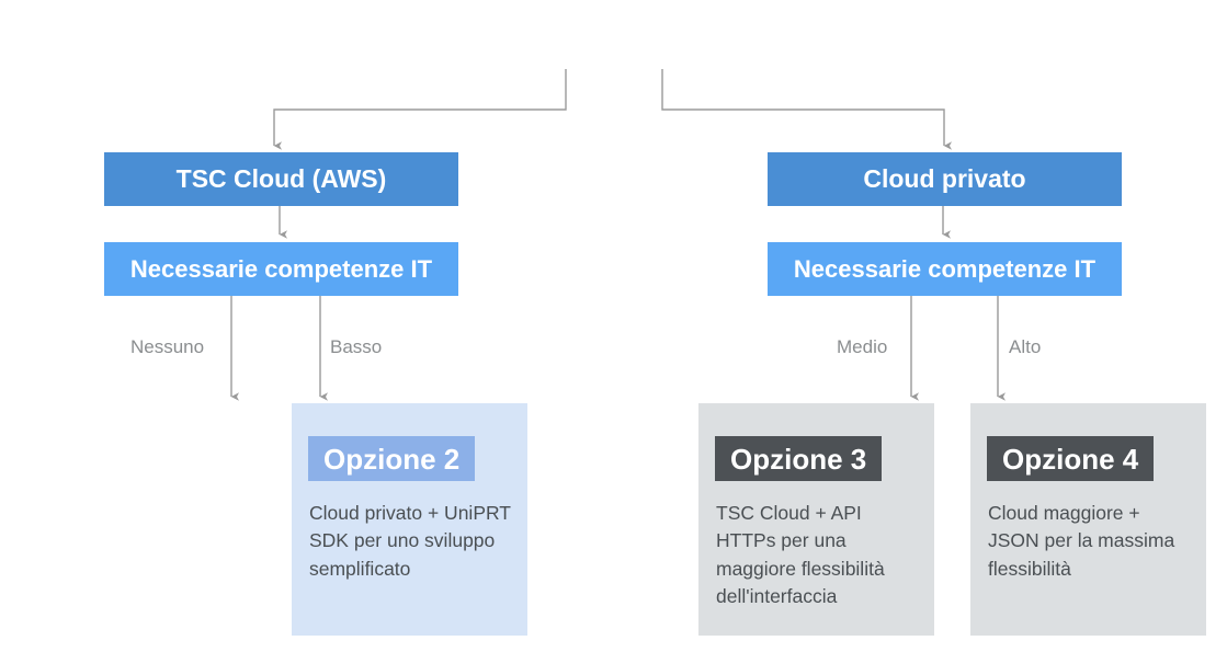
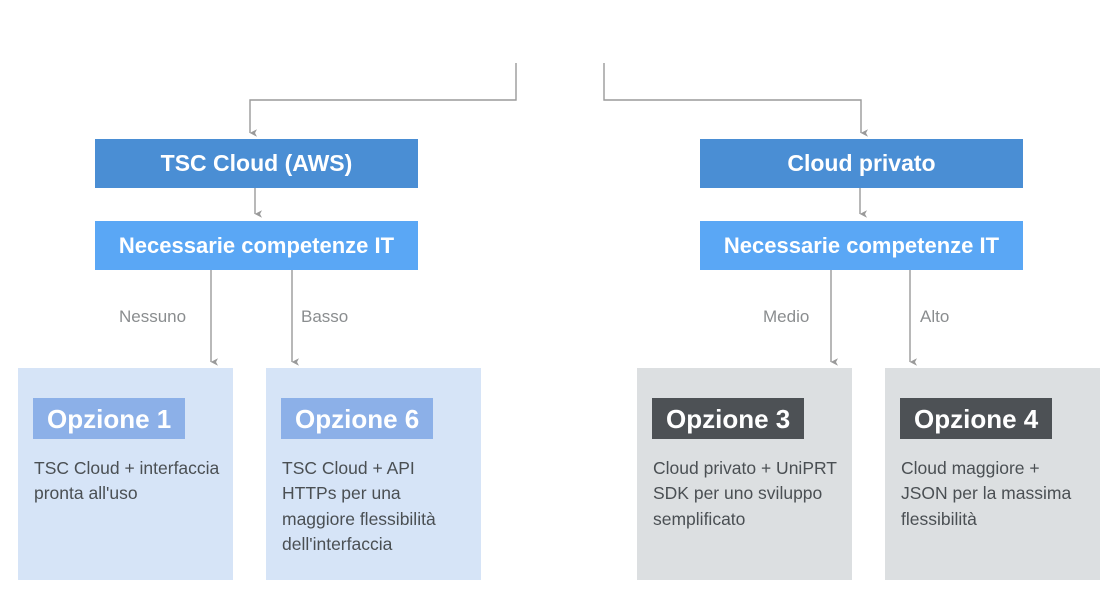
  TSC Cloud (AWS)
  Necessarie competenze IT
  Cloud privato
  Necessarie competenze IT
  Nessuno
  Basso
  Medio
  Alto
+ Opzione 1
+ TSC Cloud + interfaccia pronta all'uso
- Opzione 2
+ Opzione 6
- Cloud privato + UniPRT SDK per uno sviluppo semplificato
+ TSC Cloud + API HTTPs per una maggiore flessibilità dell'interfaccia
  Opzione 3
- TSC Cloud + API HTTPs per una maggiore flessibilità dell'interfaccia
+ Cloud privato + UniPRT SDK per uno sviluppo semplificato
  Opzione 4
  Cloud maggiore + JSON per la massima flessibilità
